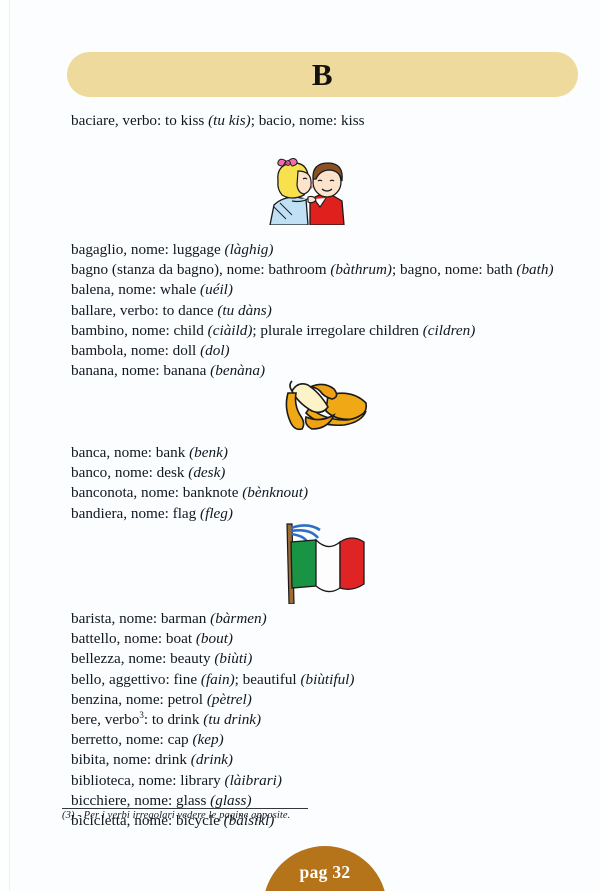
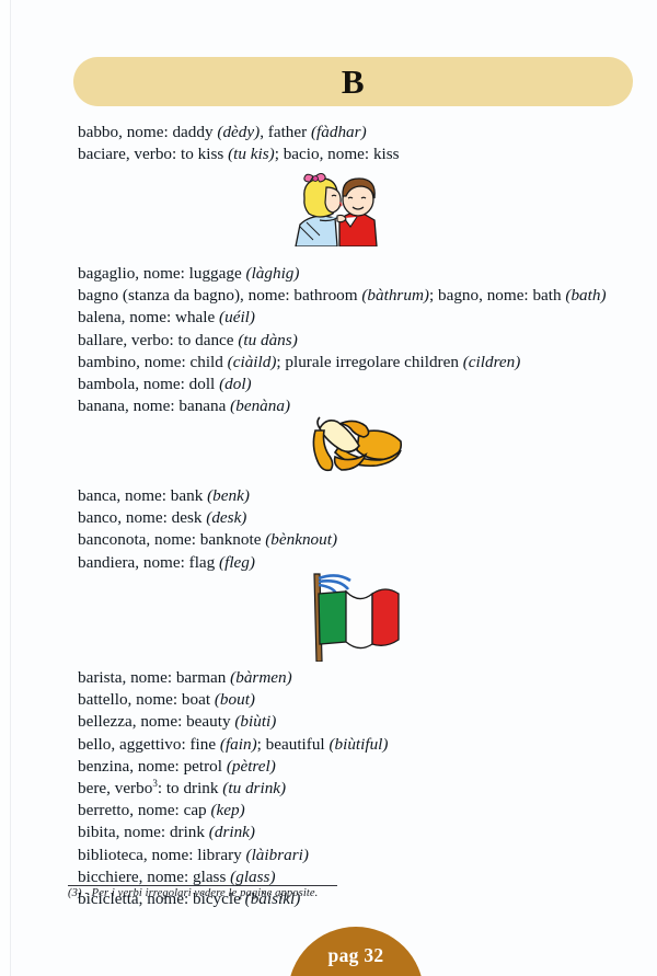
  B
+ babbo, nome: daddy (dèdy), father (fàdhar)
  baciare, verbo: to kiss (tu kis); bacio, nome: kiss
  bagaglio, nome: luggage (làghig)
  bagno (stanza da bagno), nome: bathroom (bàthrum); bagno, nome: bath (bath)
  balena, nome: whale (uéil)
  ballare, verbo: to dance (tu dàns)
  bambino, nome: child (ciàild); plurale irregolare children (cildren)
  bambola, nome: doll (dol)
  banana, nome: banana (benàna)
  banca, nome: bank (benk)
  banco, nome: desk (desk)
  banconota, nome: banknote (bènknout)
  bandiera, nome: flag (fleg)
  barista, nome: barman (bàrmen)
  battello, nome: boat (bout)
  bellezza, nome: beauty (biùti)
  bello, aggettivo: fine (fain); beautiful (biùtiful)
  benzina, nome: petrol (pètrel)
  bere, verbo3: to drink (tu drink)
  berretto, nome: cap (kep)
  bibita, nome: drink (drink)
  biblioteca, nome: library (làibrari)
  bicchiere, nome: glass (glass)
  bicicletta, nome: bicycle (bàisikl)
  (3) - Per i verbi irregolari vedere le pagine apposite.
  pag 32
